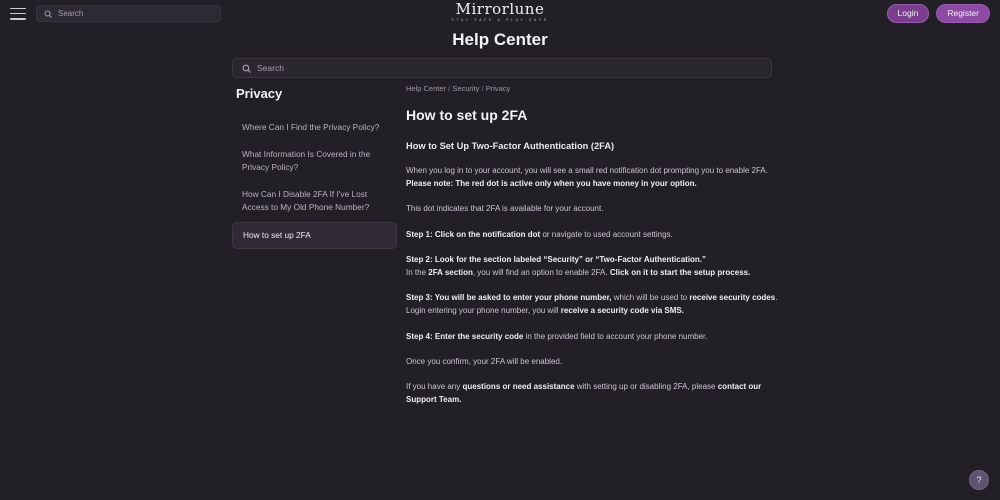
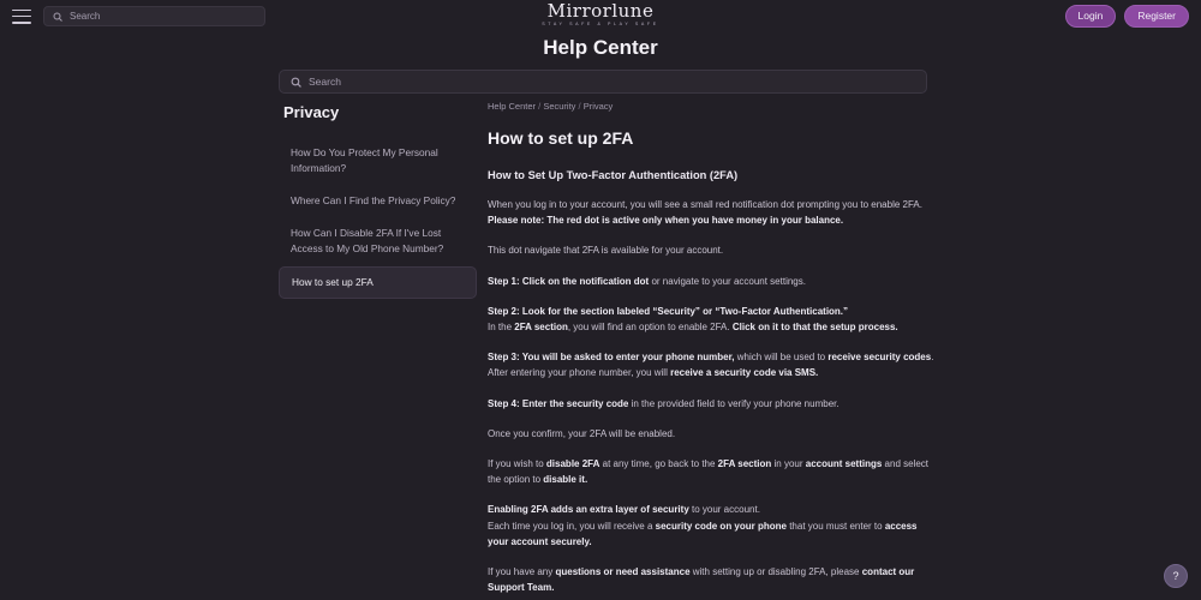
  Search
  Mirrorlune
  Login
  Register
  Help Center
  Search
  Privacy
+ How Do You Protect My Personal Information?
  Where Can I Find the Privacy Policy?
- What Information Is Covered in the Privacy Policy?
  How Can I Disable 2FA If I've Lost Access to My Old Phone Number?
  How to set up 2FA
  Help Center / Security / Privacy
  How to set up 2FA
  How to Set Up Two-Factor Authentication (2FA)
  When you log in to your account, you will see a small red notification dot prompting you to enable 2FA.
- Please note: The red dot is active only when you have money in your option.
+ Please note: The red dot is active only when you have money in your balance.
- This dot indicates that 2FA is available for your account.
+ This dot navigate that 2FA is available for your account.
- Step 1: Click on the notification dot or navigate to used account settings.
+ Step 1: Click on the notification dot or navigate to your account settings.
  Step 2: Look for the section labeled “Security” or “Two-Factor Authentication.”
- In the 2FA section, you will find an option to enable 2FA. Click on it to start the setup process.
+ In the 2FA section, you will find an option to enable 2FA. Click on it to that the setup process.
- Step 3: You will be asked to enter your phone number, which will be used to receive security codes. Login entering your phone number, you will receive a security code via SMS.
+ Step 3: You will be asked to enter your phone number, which will be used to receive security codes. After entering your phone number, you will receive a security code via SMS.
- Step 4: Enter the security code in the provided field to account your phone number.
+ Step 4: Enter the security code in the provided field to verify your phone number.
  Once you confirm, your 2FA will be enabled.
+ If you wish to disable 2FA at any time, go back to the 2FA section in your account settings and select the option to disable it.
+ Enabling 2FA adds an extra layer of security to your account.
+ Each time you log in, you will receive a security code on your phone that you must enter to access your account securely.
  If you have any questions or need assistance with setting up or disabling 2FA, please contact our Support Team.
  ?
